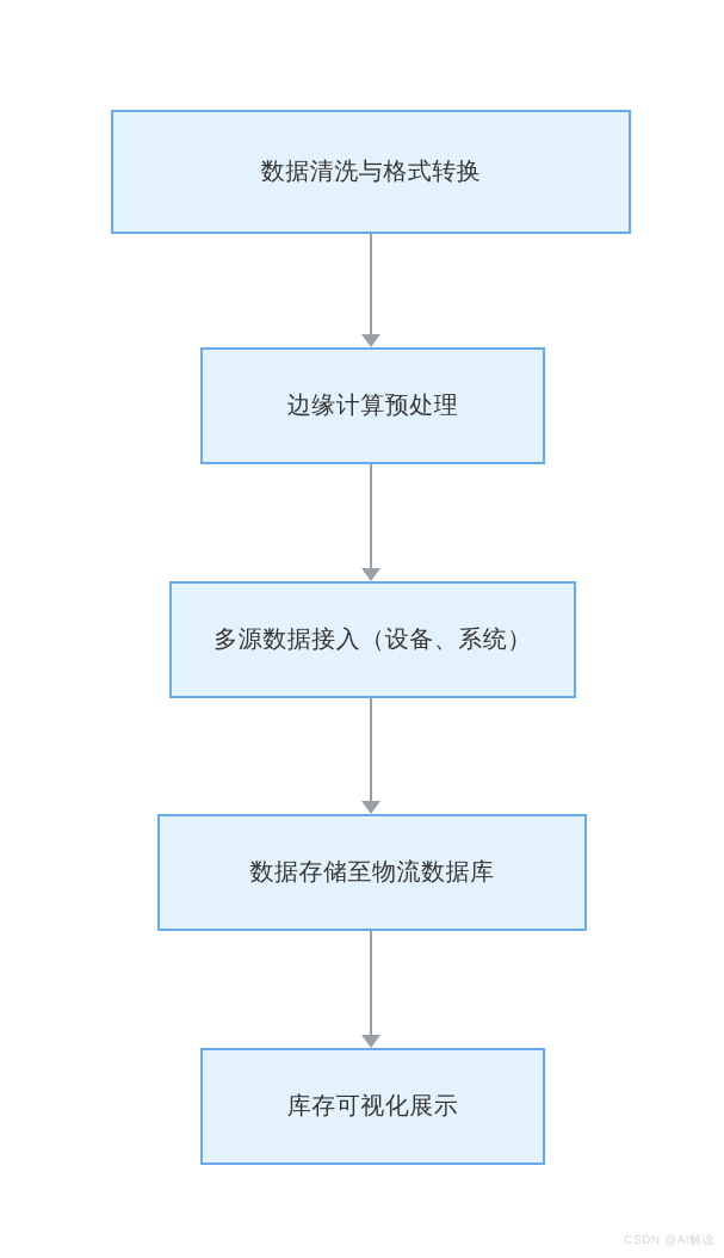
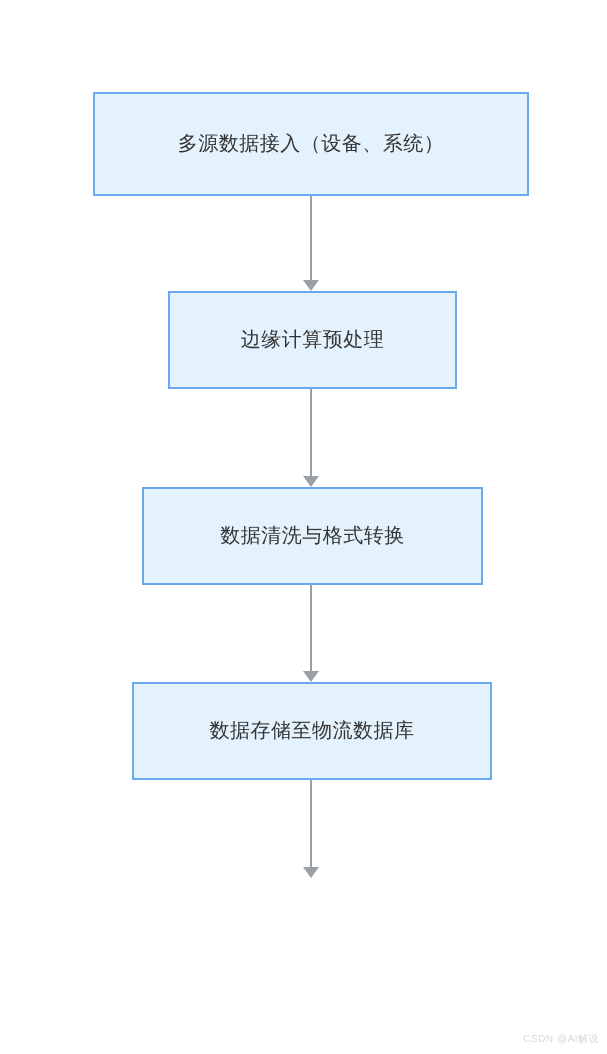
- 数据清洗与格式转换
+ 多源数据接入（设备、系统）
  边缘计算预处理
- 多源数据接入（设备、系统）
+ 数据清洗与格式转换
  数据存储至物流数据库
- 库存可视化展示
  CSDN @AI解说
